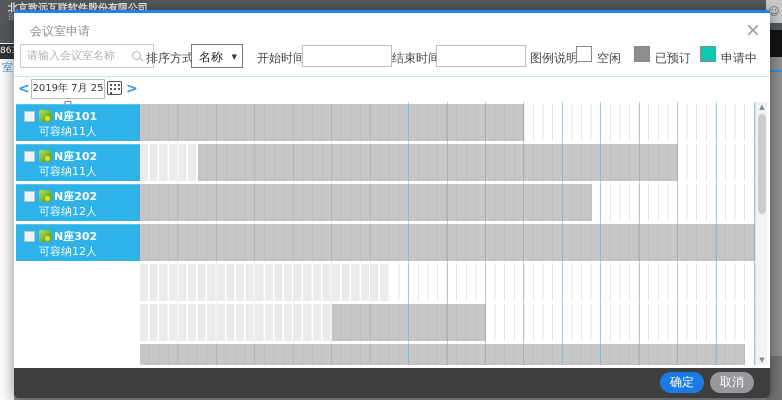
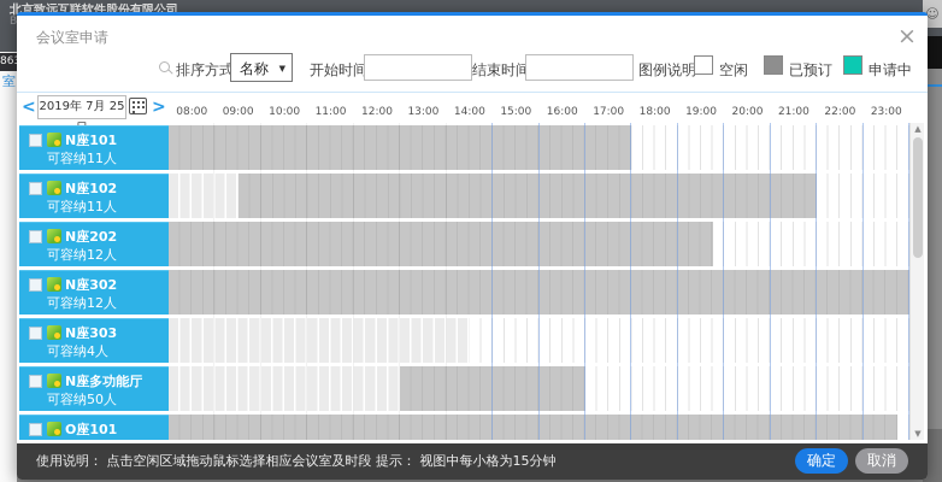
  北京致远互联软件股份有限公司
  室
  ☺
  会议室申请
  ×
- 请输入会议室名称
  排序方式
  名称
  ▼
  开始时间
  结束时间
  图例说明
  空闲
  已预订
  申请中
  <
  2019年 7月 25
  >
+ 08:00
+ 09:00
+ 10:00
+ 11:00
+ 12:00
+ 13:00
+ 14:00
+ 15:00
+ 16:00
+ 17:00
+ 18:00
+ 19:00
+ 20:00
+ 21:00
+ 22:00
+ 23:00
  N座101
  可容纳11人
  N座102
  可容纳11人
  N座202
  可容纳12人
  N座302
  可容纳12人
+ N座303
+ 可容纳4人
+ N座多功能厅
+ 可容纳50人
+ O座101
  ▲
  ▼
+ 使用说明： 点击空闲区域拖动鼠标选择相应会议室及时段 提示： 视图中每小格为15分钟
  确定
  取消
